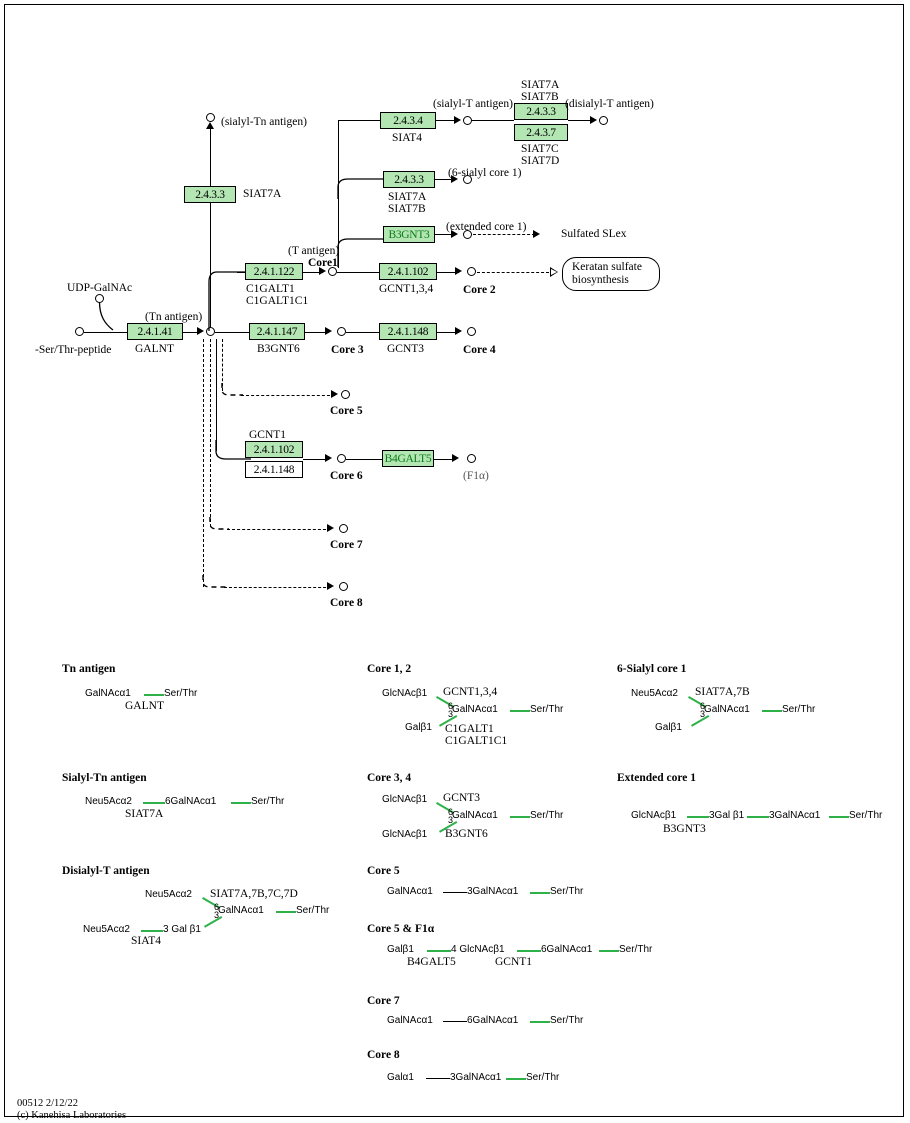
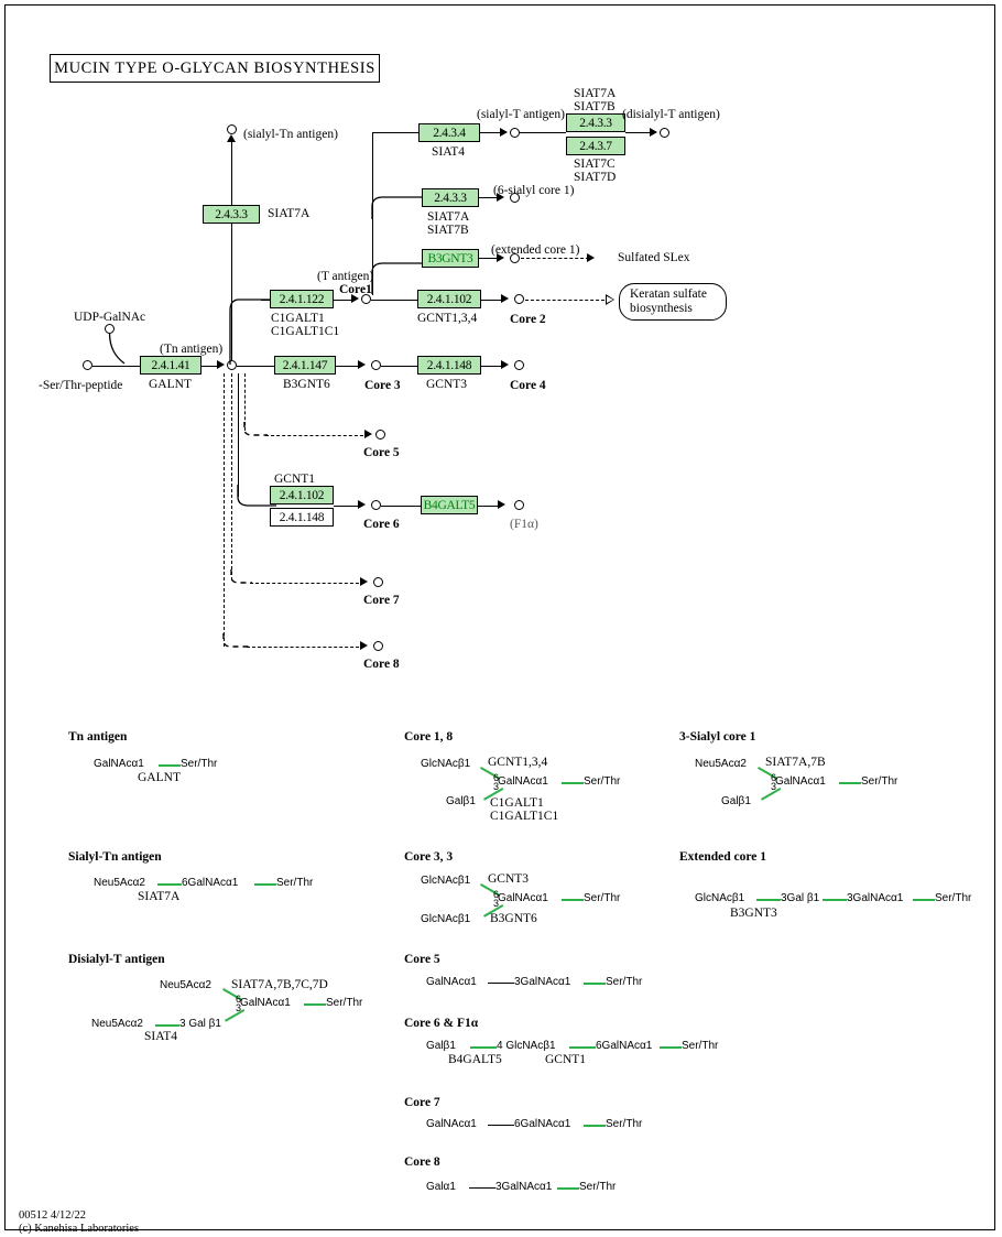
+ MUCIN TYPE O-GLYCAN BIOSYNTHESIS
  2.4.1.41
  GALNT
  (Tn antigen)
  (sialyl-Tn antigen)
  2.4.3.3
  SIAT7A
  2.4.1.122
  C1GALT1
  C1GALT1C1
  (T antigen)
  Core1
  2.4.3.4
  SIAT4
  (sialyl-T antigen)
  SIAT7A
  SIAT7B
  2.4.3.3
  2.4.3.7
  SIAT7C
  SIAT7D
  (disialyl-T antigen)
  2.4.3.3
  SIAT7A
  SIAT7B
  (6-sialyl core 1)
  B3GNT3
  (extended core 1)
  Sulfated SLex
  2.4.1.102
  GCNT1,3,4
  Core 2
  Keratan sulfate
  biosynthesis
  2.4.1.147
  B3GNT6
  Core 3
  2.4.1.148
  GCNT3
  Core 4
  Core 5
  GCNT1
  2.4.1.102
  2.4.1.148
  Core 6
  B4GALT5
  (F1α)
  Core 7
  Core 8
  -Ser/Thr-peptide
  UDP-GalNAc
  Tn antigen
  GalNAcα1
  Ser/Thr
  GALNT
  Sialyl-Tn antigen
  Neu5Acα2
  6GalNAcα1
  Ser/Thr
  SIAT7A
  Disialyl-T antigen
  Neu5Acα2
  SIAT7A,7B,7C,7D
  6
  3
  GalNAcα1
  Ser/Thr
  Neu5Acα2
  3 Gal β1
  SIAT4
- Core 1, 2
+ Core 1, 8
  GlcNAcβ1
  GCNT1,3,4
  6
  3
  GalNAcα1
  Ser/Thr
  Galβ1
  C1GALT1
  C1GALT1C1
- Core 3, 4
+ Core 3, 3
  GlcNAcβ1
  GCNT3
  6
  3
  GalNAcα1
  Ser/Thr
  GlcNAcβ1
  B3GNT6
  Core 5
  GalNAcα1
  3GalNAcα1
  Ser/Thr
- Core 5 & F1α
+ Core 6 & F1α
  Galβ1
  4 GlcNAcβ1
  6GalNAcα1
  Ser/Thr
  B4GALT5
  GCNT1
  Core 7
  GalNAcα1
  6GalNAcα1
  Ser/Thr
  Core 8
  Galα1
  3GalNAcα1
  Ser/Thr
- 6-Sialyl core 1
+ 3-Sialyl core 1
  Neu5Acα2
  SIAT7A,7B
  6
  3
  GalNAcα1
  Ser/Thr
  Galβ1
  Extended core 1
  GlcNAcβ1
  3Gal β1
  3GalNAcα1
  Ser/Thr
  B3GNT3
- 00512 2/12/22
+ 00512 4/12/22
  (c) Kanehisa Laboratories
